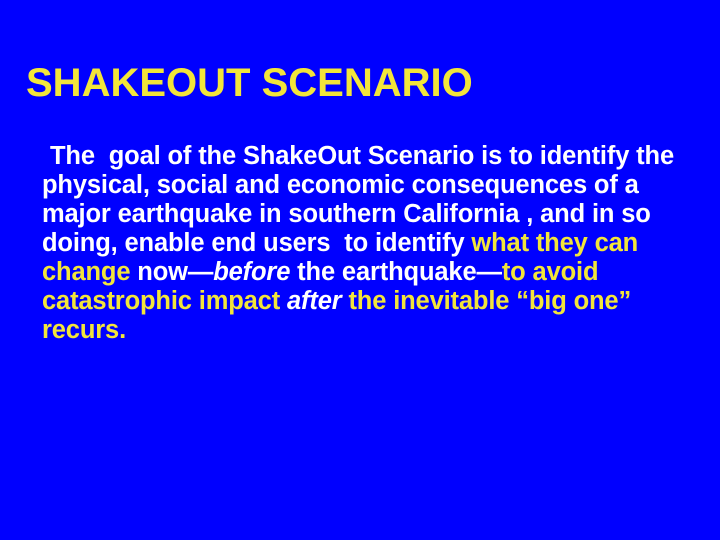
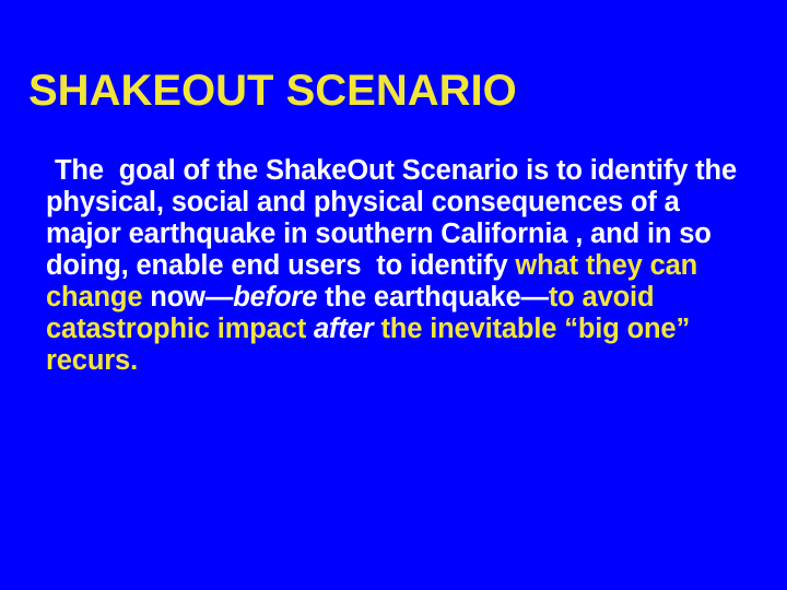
  SHAKEOUT SCENARIO
- The goal of the ShakeOut Scenario is to identify the physical, social and economic consequences of a major earthquake in southern California , and in so doing, enable end users to identify what they can change now—before the earthquake—to avoid catastrophic impact after the inevitable “big one” recurs.
+ The goal of the ShakeOut Scenario is to identify the physical, social and physical consequences of a major earthquake in southern California , and in so doing, enable end users to identify what they can change now—before the earthquake—to avoid catastrophic impact after the inevitable “big one” recurs.
